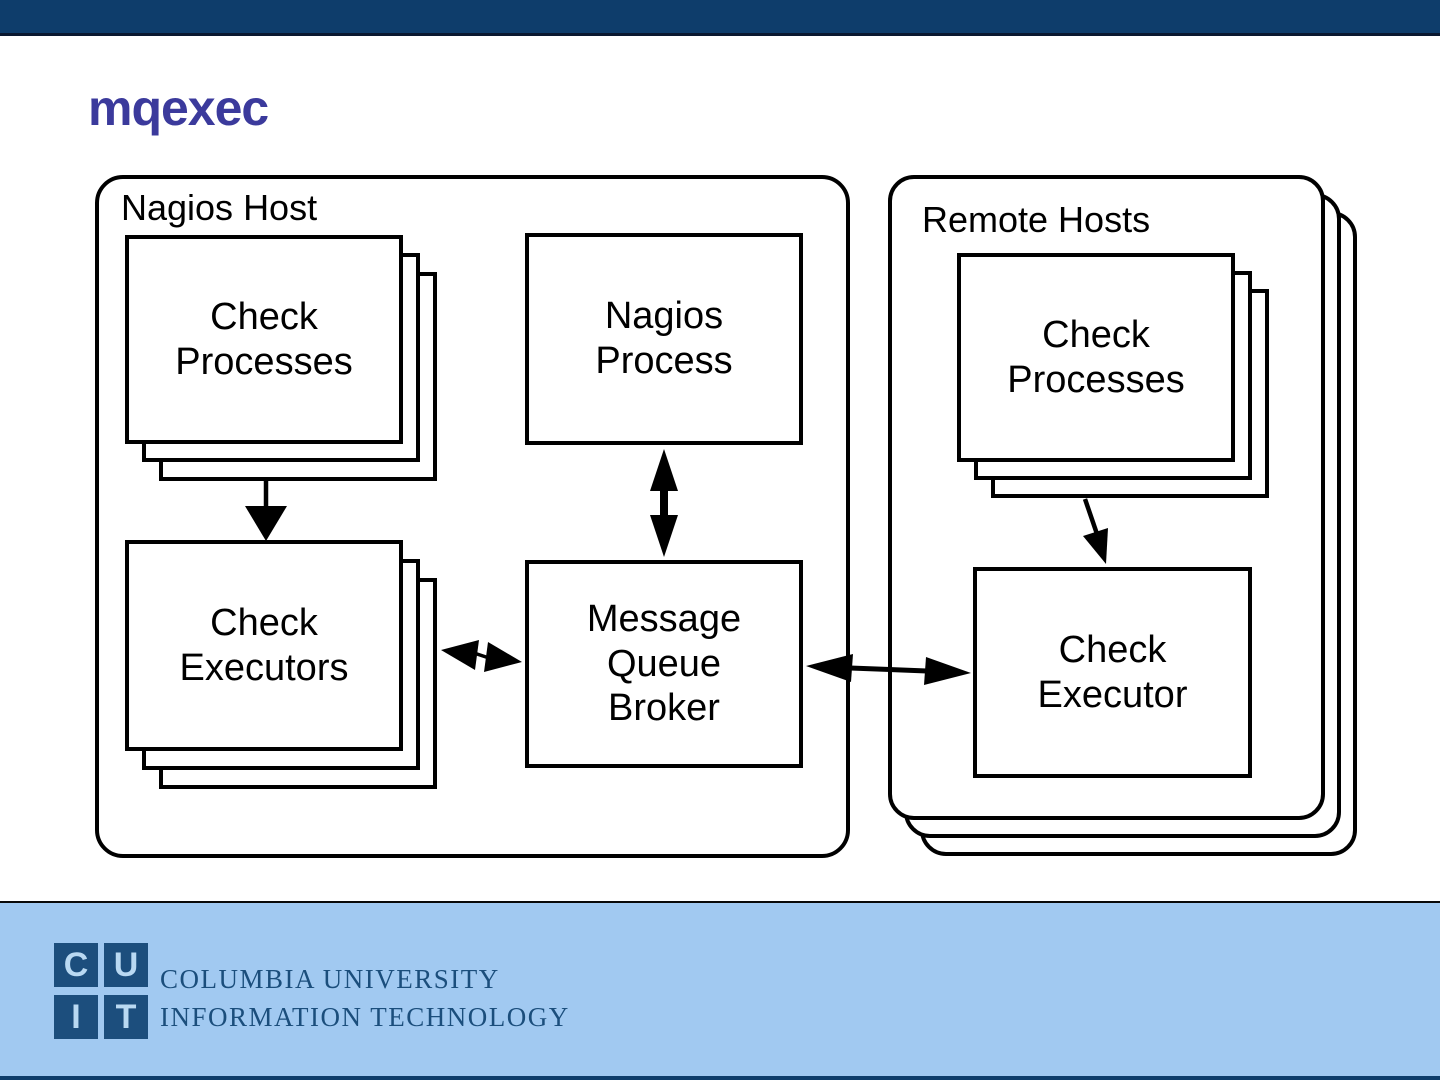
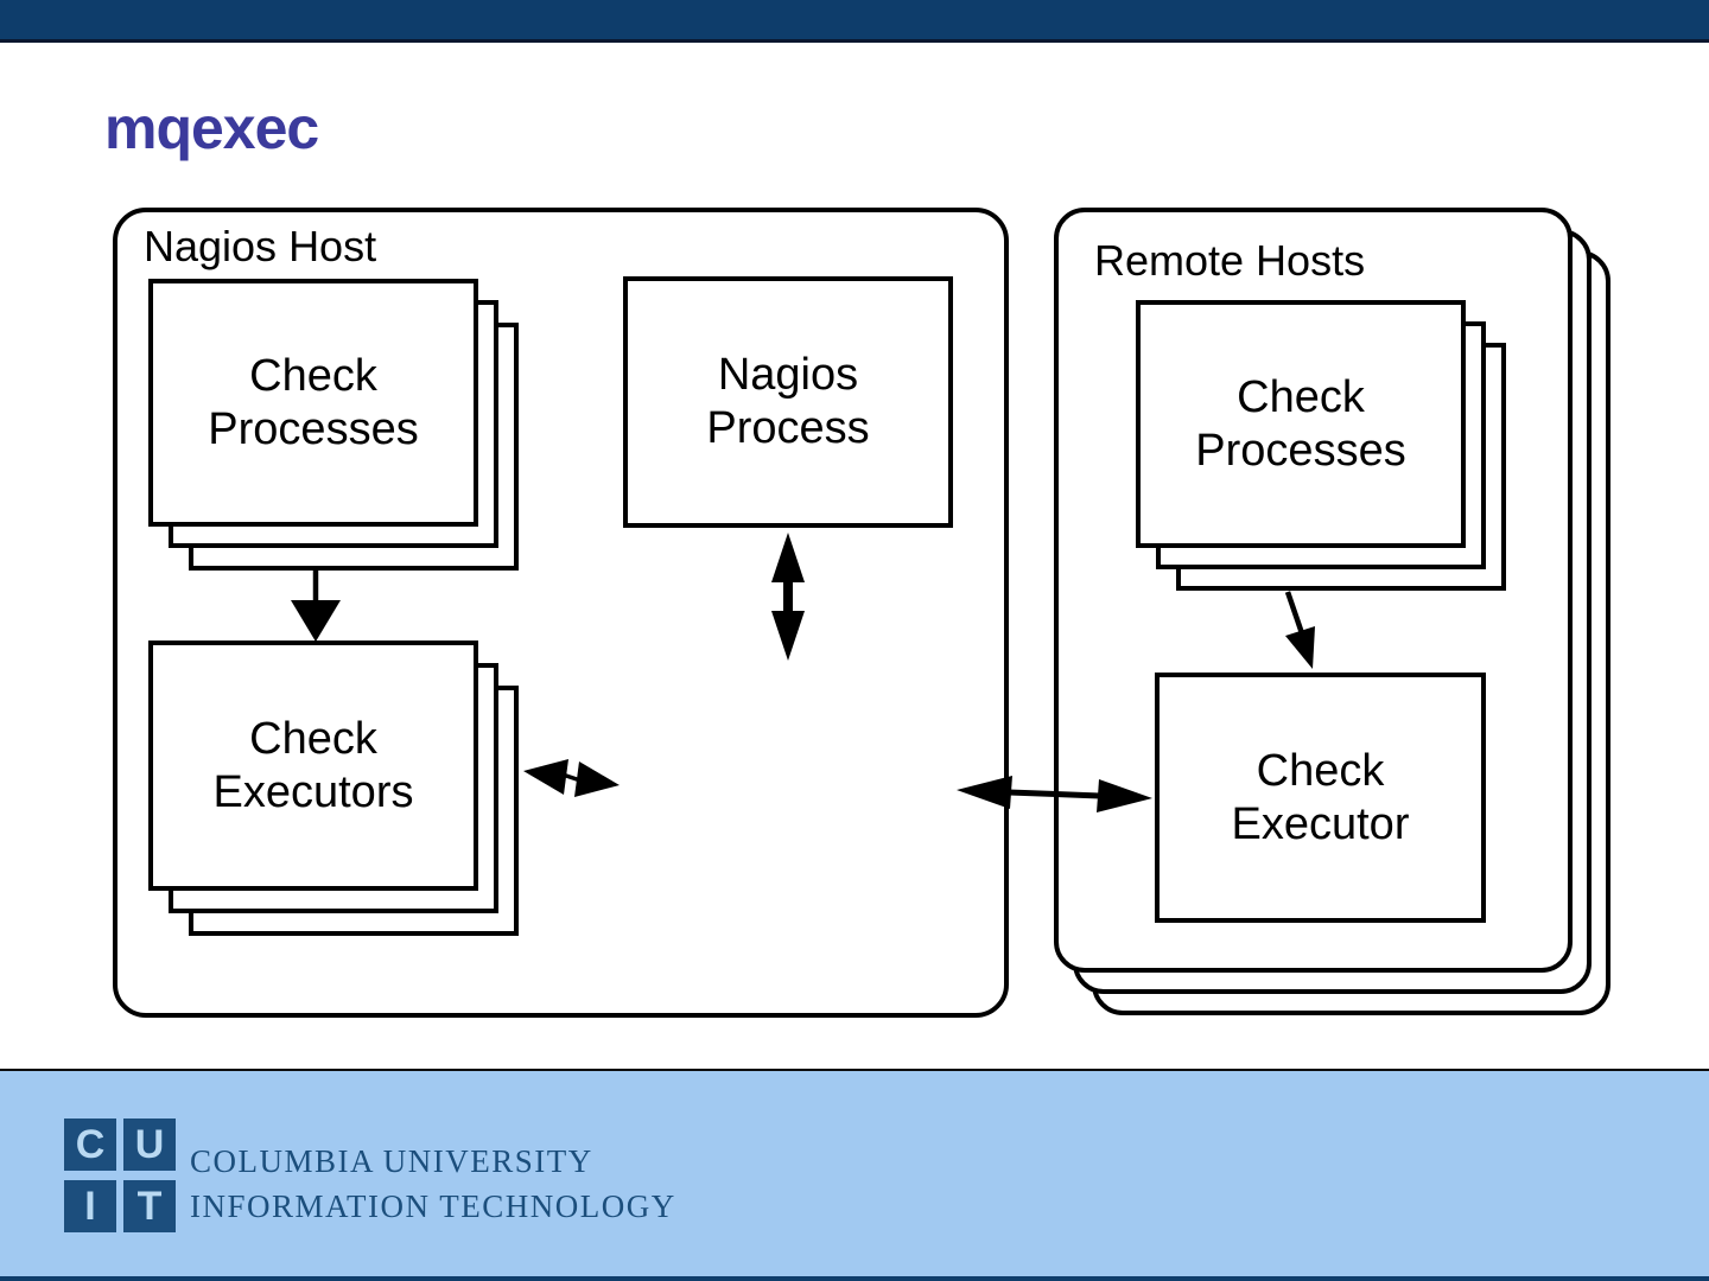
  mqexec
  Remote Hosts
  Nagios Host
  Check
  Processes
  Nagios
  Process
  Check
  Executors
- Message
- Queue
- Broker
  Check
  Processes
  Check
  Executor
  C
  U
  I
  T
  COLUMBIA UNIVERSITY
  INFORMATION TECHNOLOGY
